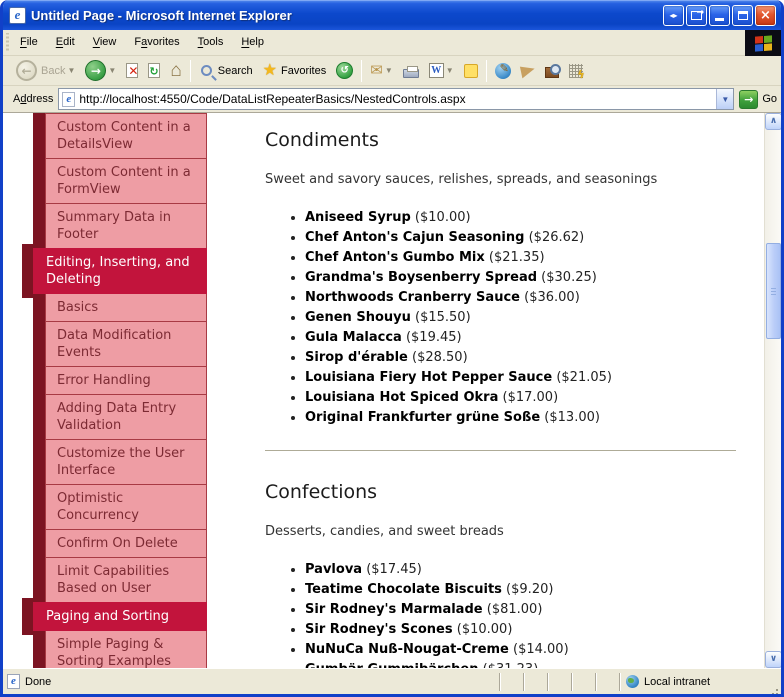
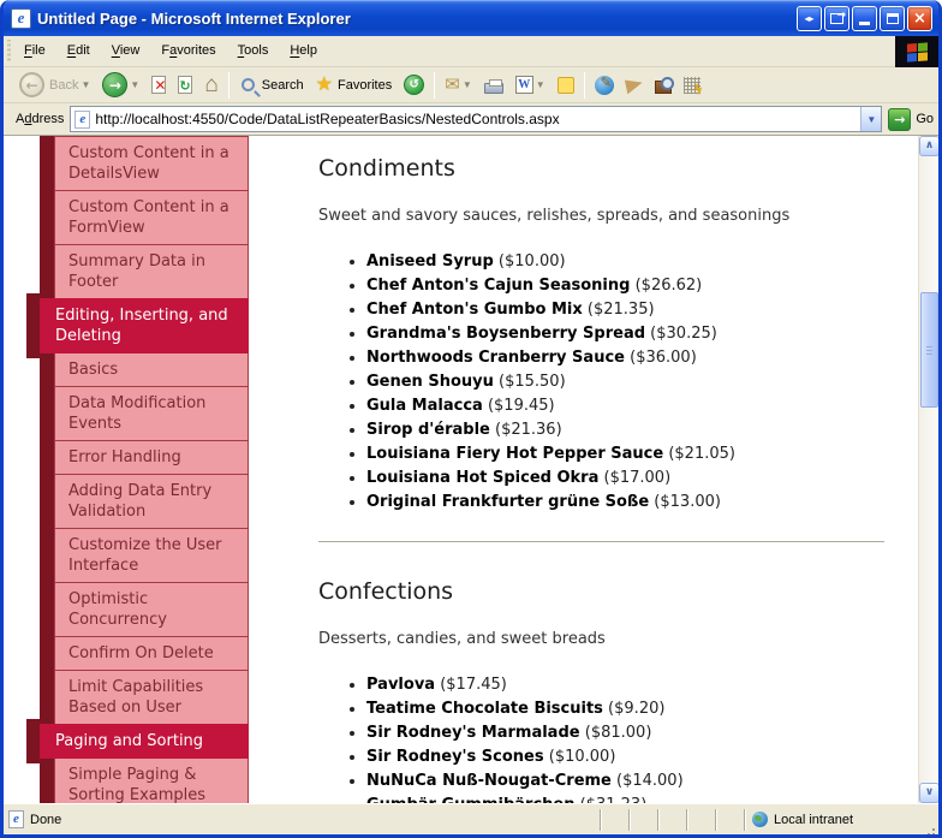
  e
  Untitled Page - Microsoft Internet Explorer
  ◂▸
  ×
  File
  Edit
  View
  Favorites
  Tools
  Help
  ←
  Back
  ▼
  →
  ▼
  ✕
  ↻
  ⌂
  Search
  ★
  Favorites
  ↺
  ✉
  ▼
  W
  ▼
  Address
  e
  http://localhost:4550/Code/DataListRepeaterBasics/NestedControls.aspx
  ▼
  →
  Go
  Custom Content in a DetailsView
  Custom Content in a FormView
  Summary Data in Footer
  Editing, Inserting, and Deleting
  Basics
  Data Modification Events
  Error Handling
  Adding Data Entry Validation
  Customize the User Interface
  Optimistic Concurrency
  Confirm On Delete
  Limit Capabilities Based on User
  Paging and Sorting
  Simple Paging & Sorting Examples
  Condiments
  Sweet and savory sauces, relishes, spreads, and seasonings
  Aniseed Syrup $10.00
  Chef Anton's Cajun Seasoning $26.62
  Chef Anton's Gumbo Mix $21.35
  Grandma's Boysenberry Spread $30.25
  Northwoods Cranberry Sauce $36.00
  Genen Shouyu $15.50
  Gula Malacca $19.45
- Sirop d'érable $28.50
+ Sirop d'érable $21.36
  Louisiana Fiery Hot Pepper Sauce $21.05
  Louisiana Hot Spiced Okra $17.00
  Original Frankfurter grüne Soße $13.00
  Confections
  Desserts, candies, and sweet breads
  Pavlova $17.45
  Teatime Chocolate Biscuits $9.20
  Sir Rodney's Marmalade $81.00
  Sir Rodney's Scones $10.00
  NuNuCa Nuß-Nougat-Creme $14.00
  ∧
  ∨
  e
  Done
  Local intranet
